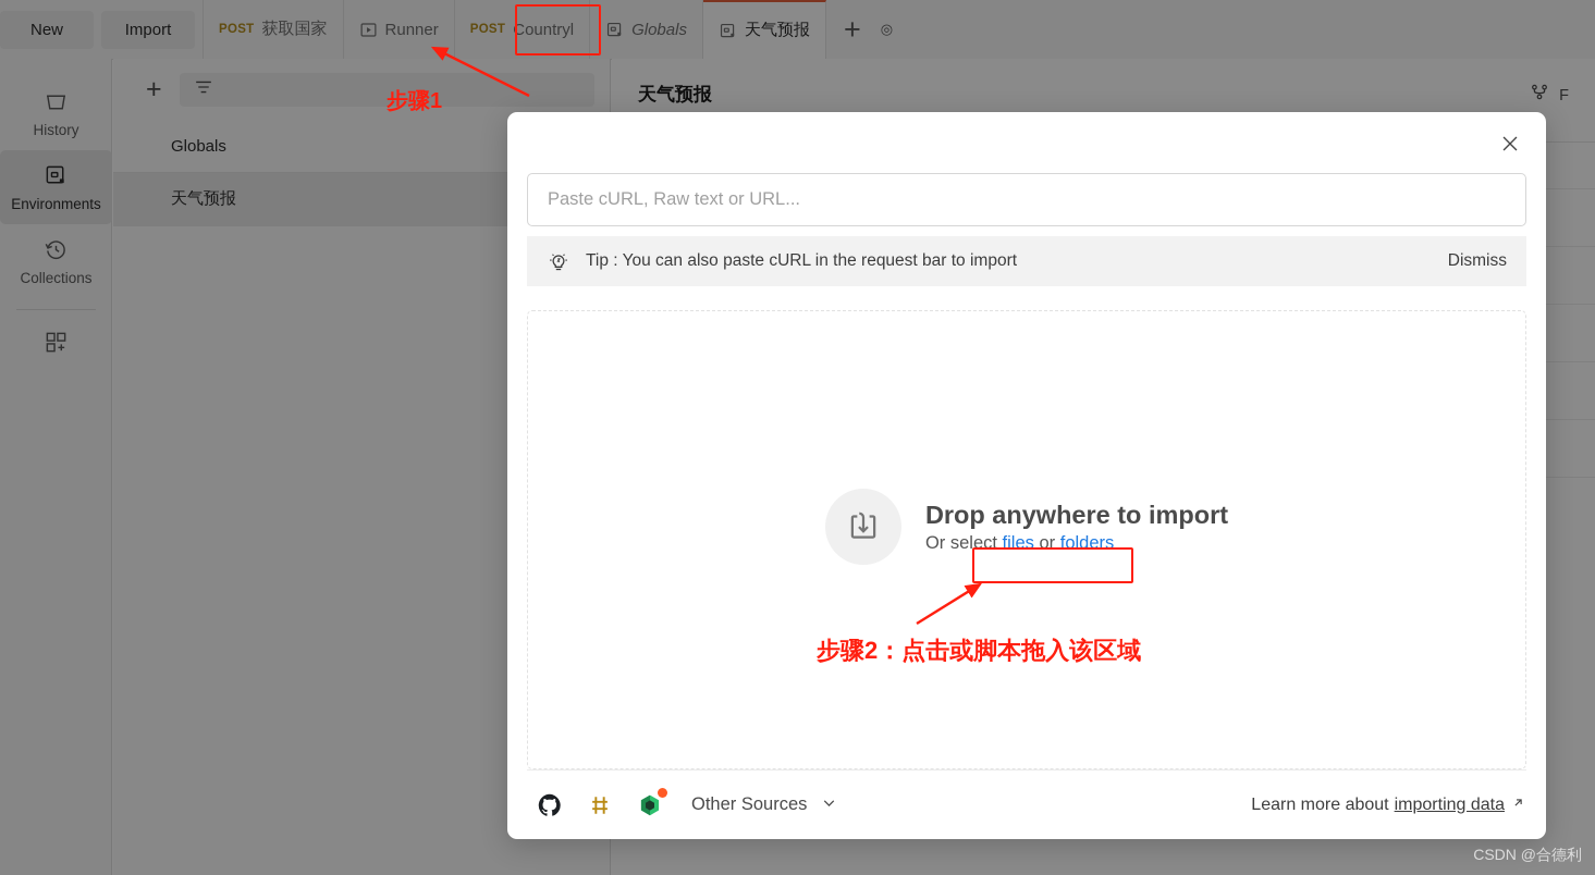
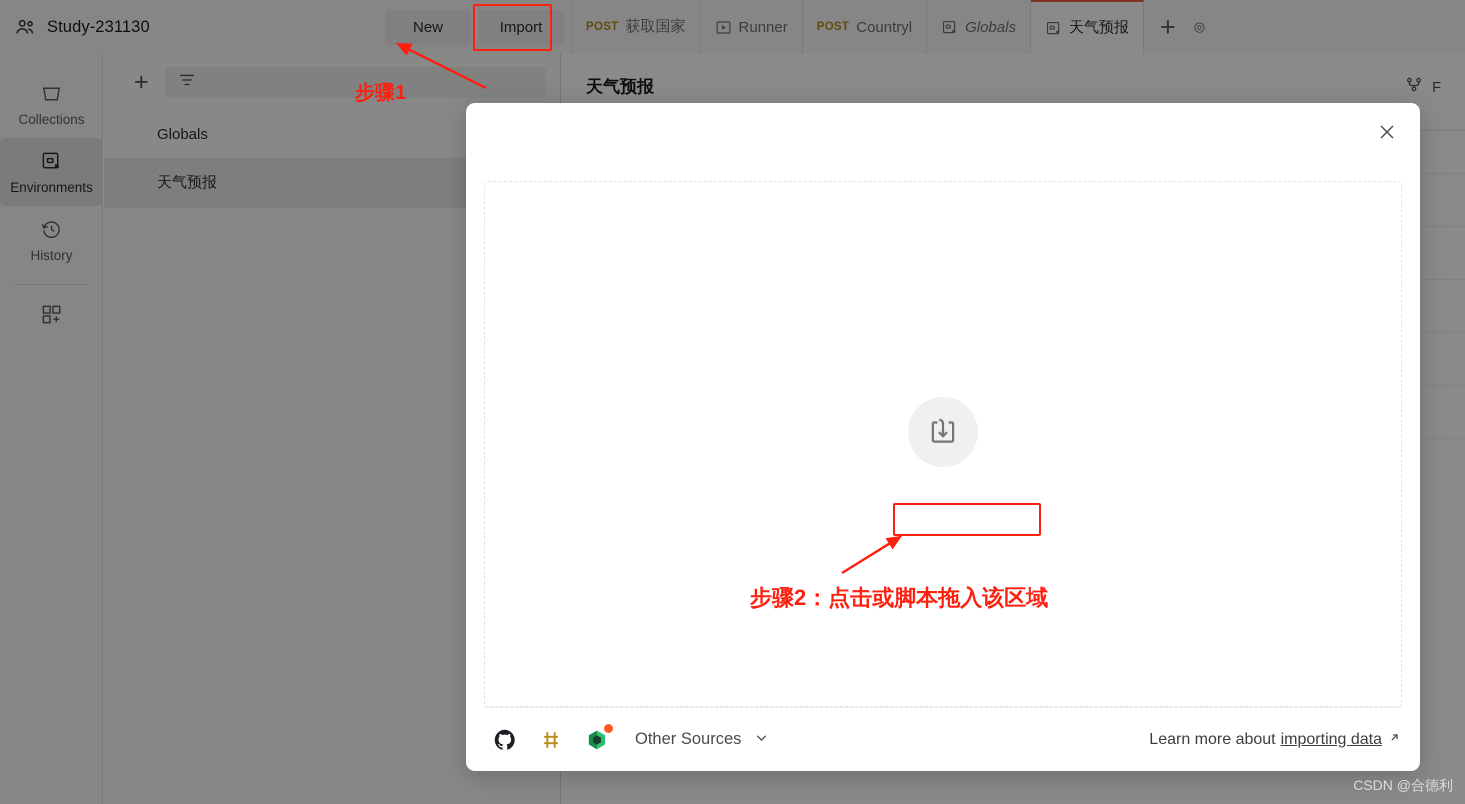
+ Study-231130
  New
  Import
  POST
  获取国家
  Runner
  POST
  Countryl
  Globals
  天气预报
  +
  ◎
- History
+ Collections
  Environments
- Collections
+ History
  +
  Globals
  天气预报
  天气预报
  F
- Paste cURL, Raw text or URL...
- Tip : You can also paste cURL in the request bar to import
- Dismiss
- Drop anywhere to import
- Or select files or folders
  Other Sources
  Learn more about
  importing data
  步骤1
  步骤2：点击或脚本拖入该区域
  CSDN @合德利
